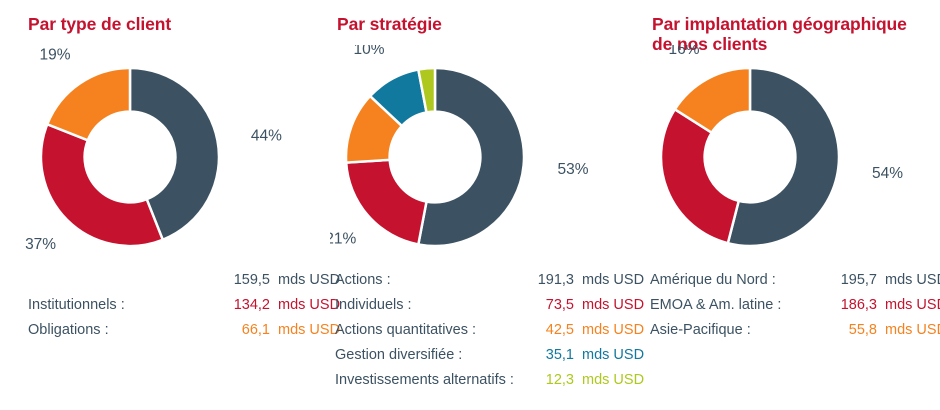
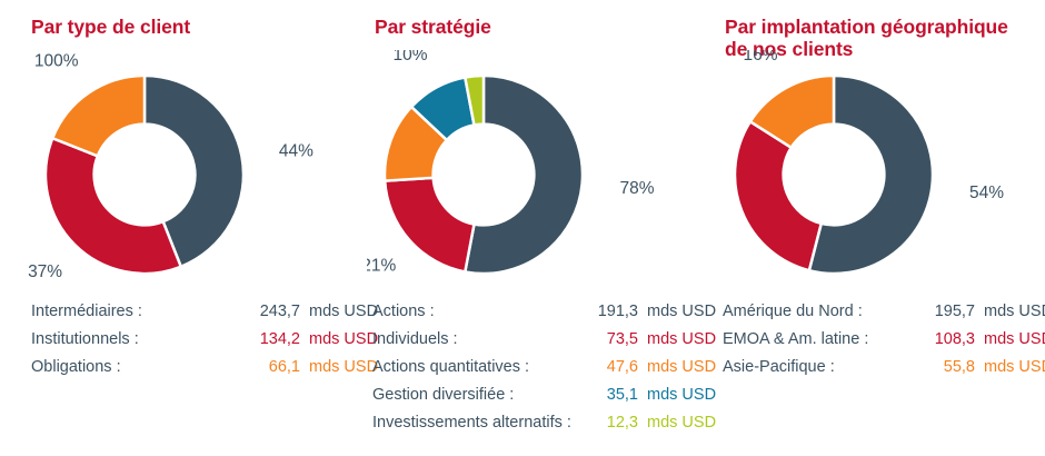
  Par type de client
  44%
  37%
- 19%
+ 100%
+ Intermédiaires :
- 159,5
+ 243,7
  mds USD
  Institutionnels :
  134,2
  mds USD
  Obligations :
  66,1
  mds USD
  Par stratégie
- 53%
+ 78%
  21%
  10%
  Actions :
  191,3
  mds USD
  Individuels :
  73,5
  mds USD
  Actions quantitatives :
- 42,5
+ 47,6
  mds USD
  Gestion diversifiée :
  35,1
  mds USD
  Investissements alternatif
  12,3
  mds USD
  Par implantation géographique
  de nos clients
  54%
  16%
  Amérique du Nord :
  195,7
  mds US
  EMOA & Am. latine :
- 186,3
+ 108,3
  mds US
  Asie-Pacifique :
  55,8
  mds US
